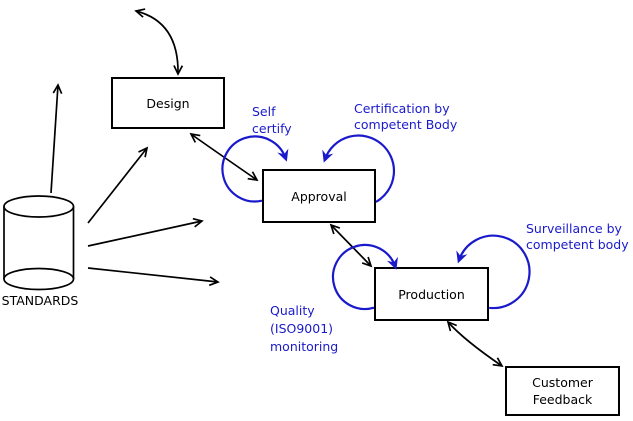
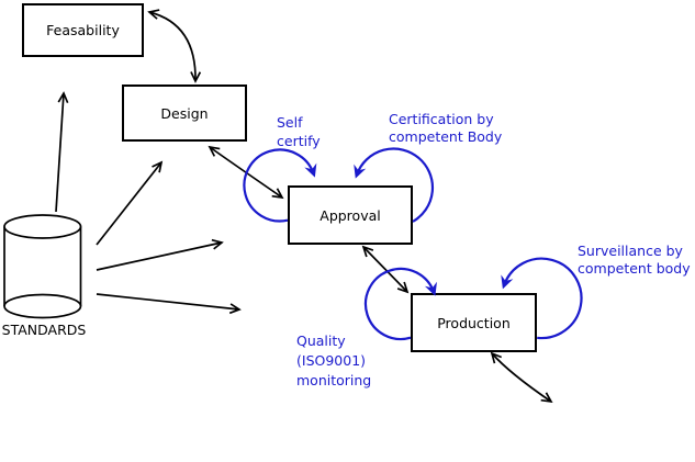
+ Feasability
  Design
  Approval
  Production
- Customer
- Feedback
  STANDARDS
  Self
  certify
  Certification by
  competent Body
  Surveillance by
  competent body
  Quality
  (ISO9001)
  monitoring
